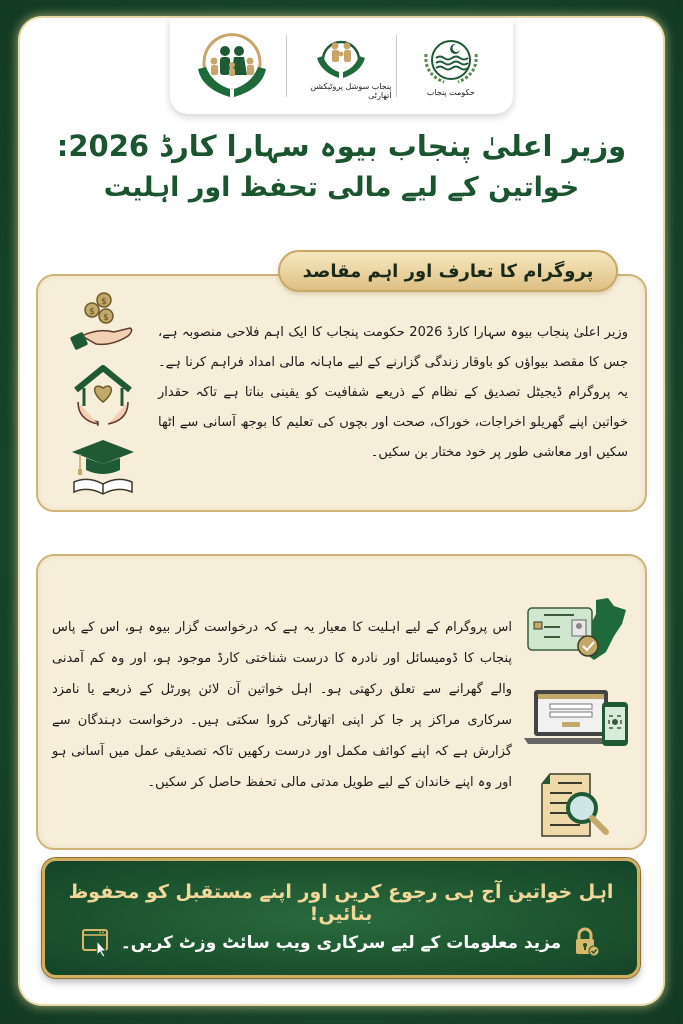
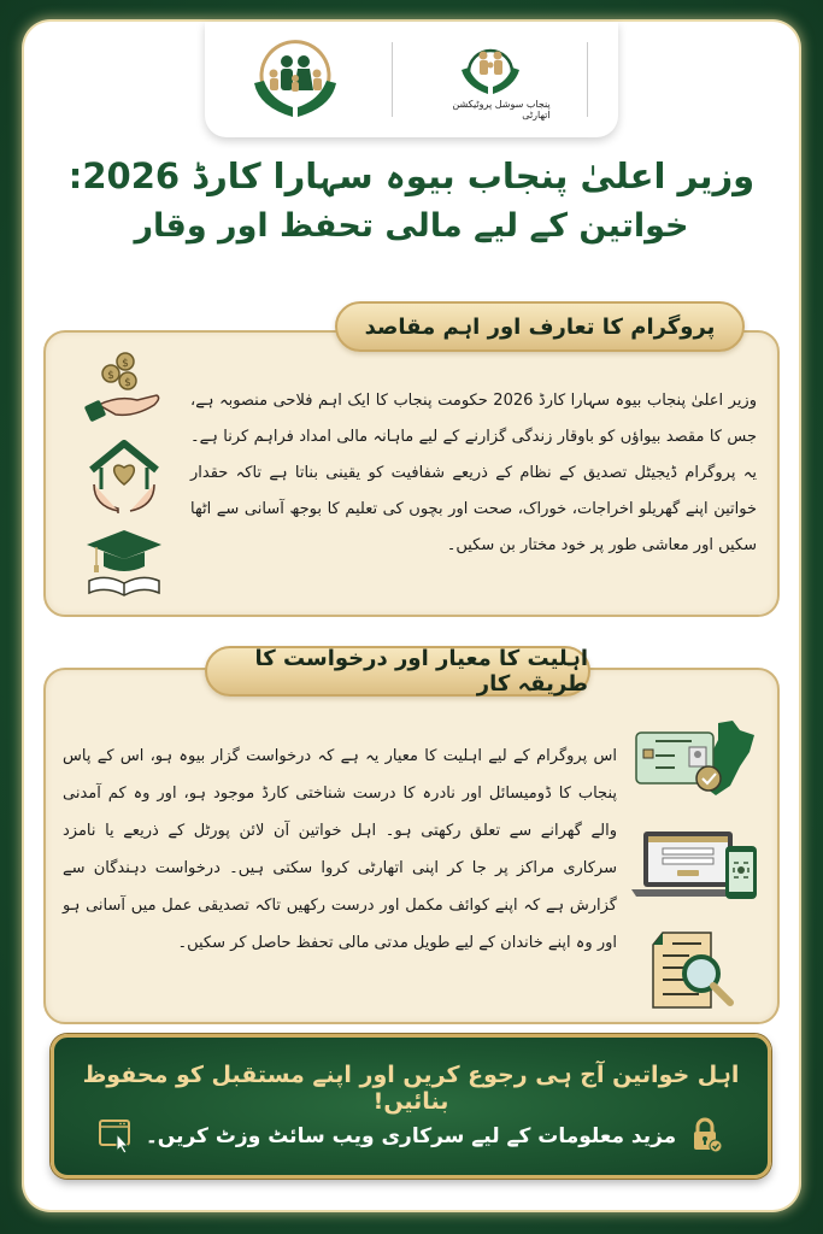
  پنجاب سوشل پروٹیکشن اتھارٹی
- حکومت پنجاب
  وزیر اعلیٰ پنجاب بیوہ سہارا کارڈ 2026:
- خواتین کے لیے مالی تحفظ اور اہلیت
+ خواتین کے لیے مالی تحفظ اور وقار
  $
  $
  $
  وزیر اعلیٰ پنجاب بیوہ سہارا کارڈ 2026 حکومت پنجاب کا ایک اہم فلاحی منصوبہ ہے، جس کا مقصد بیواؤں کو باوقار زندگی گزارنے کے لیے ماہانہ مالی امداد فراہم کرنا ہے۔ یہ پروگرام ڈیجیٹل تصدیق کے نظام کے ذریعے شفافیت کو یقینی بناتا ہے تاکہ حقدار خواتین اپنے گھریلو اخراجات، خوراک، صحت اور بچوں کی تعلیم کا بوجھ آسانی سے اٹھا سکیں اور معاشی طور پر خود مختار بن سکیں۔
  پروگرام کا تعارف اور اہم مقاصد
  اس پروگرام کے لیے اہلیت کا معیار یہ ہے کہ درخواست گزار بیوہ ہو، اس کے پاس پنجاب کا ڈومیسائل اور نادرہ کا درست شناختی کارڈ موجود ہو، اور وہ کم آمدنی والے گھرانے سے تعلق رکھتی ہو۔ اہل خواتین آن لائن پورٹل کے ذریعے یا نامزد سرکاری مراکز پر جا کر اپنی اتھارٹی کروا سکتی ہیں۔ درخواست دہندگان سے گزارش ہے کہ اپنے کوائف مکمل اور درست رکھیں تاکہ تصدیقی عمل میں آسانی ہو اور وہ اپنے خاندان کے لیے طویل مدتی مالی تحفظ حاصل کر سکیں۔
+ اہلیت کا معیار اور درخواست کا طریقہ کار
  اہل خواتین آج ہی رجوع کریں اور اپنے مستقبل کو محفوظ بنائیں!
  مزید معلومات کے لیے سرکاری ویب سائٹ وزٹ کریں۔
